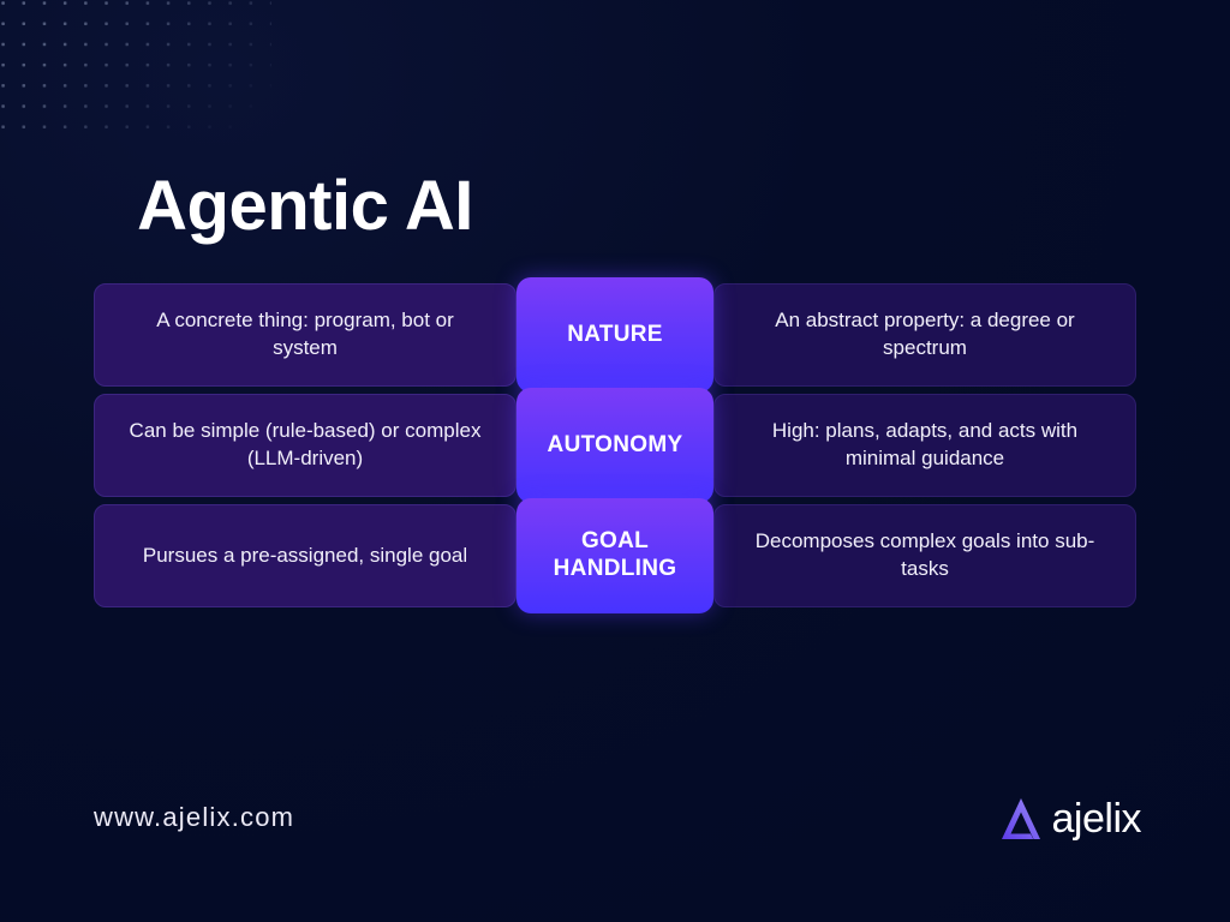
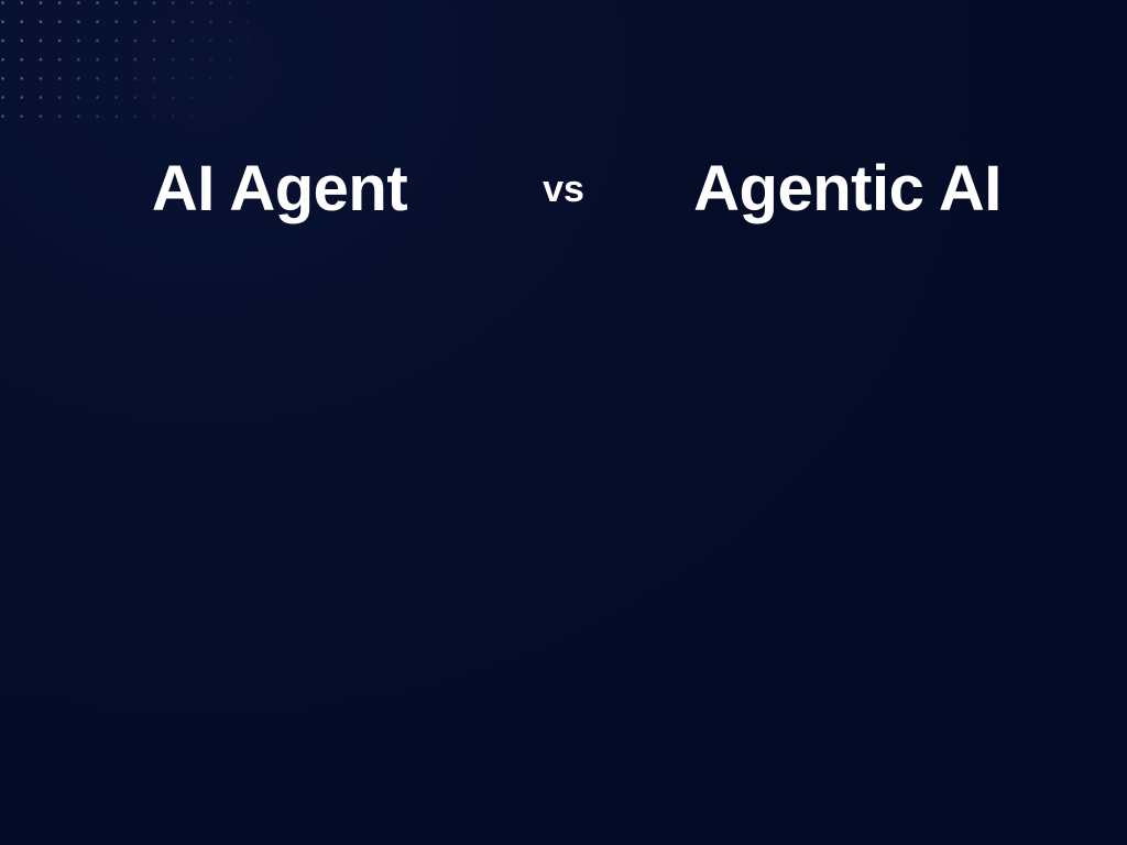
+ AI Agent
+ vs
  Agentic AI
- A concrete thing: program, bot or system
- An abstract property: a degree or spectrum
- NATURE
- Can be simple (rule-based) or complex (LLM-driven)
- High: plans, adapts, and acts with minimal guidance
- AUTONOMY
- Pursues a pre-assigned, single goal
- Decomposes complex goals into sub-tasks
- GOAL HANDLING
- www.ajelix.com
- ajelix
